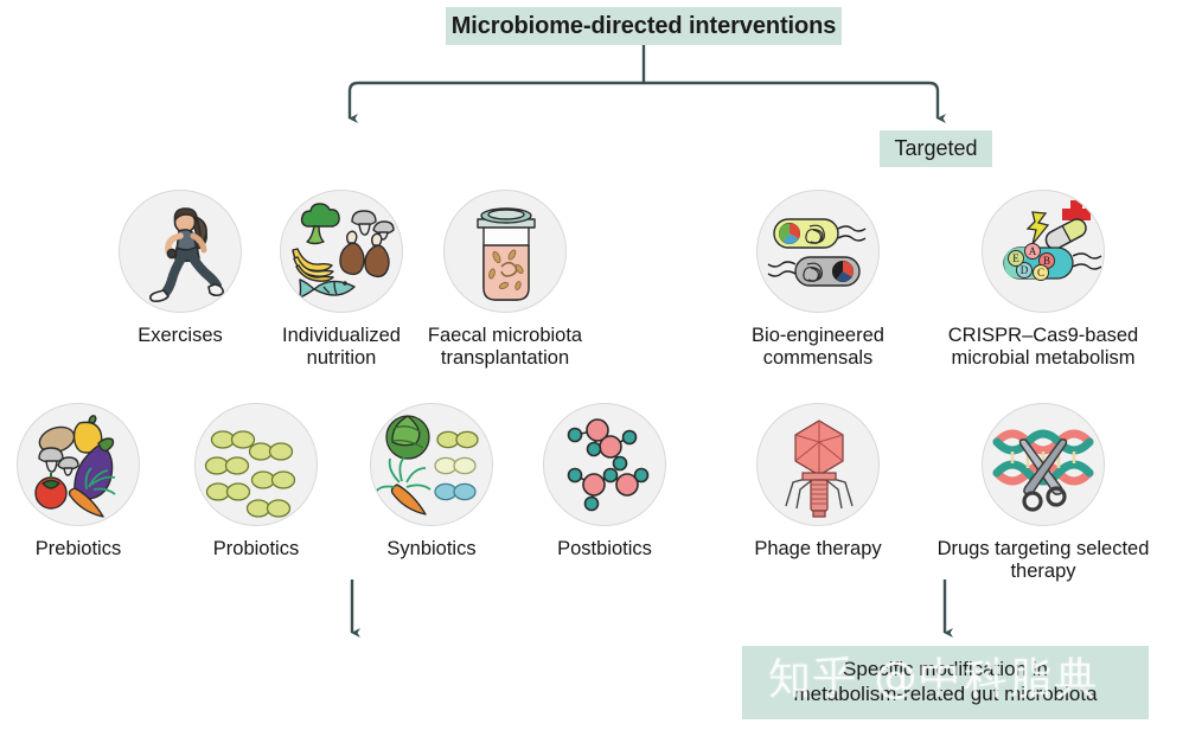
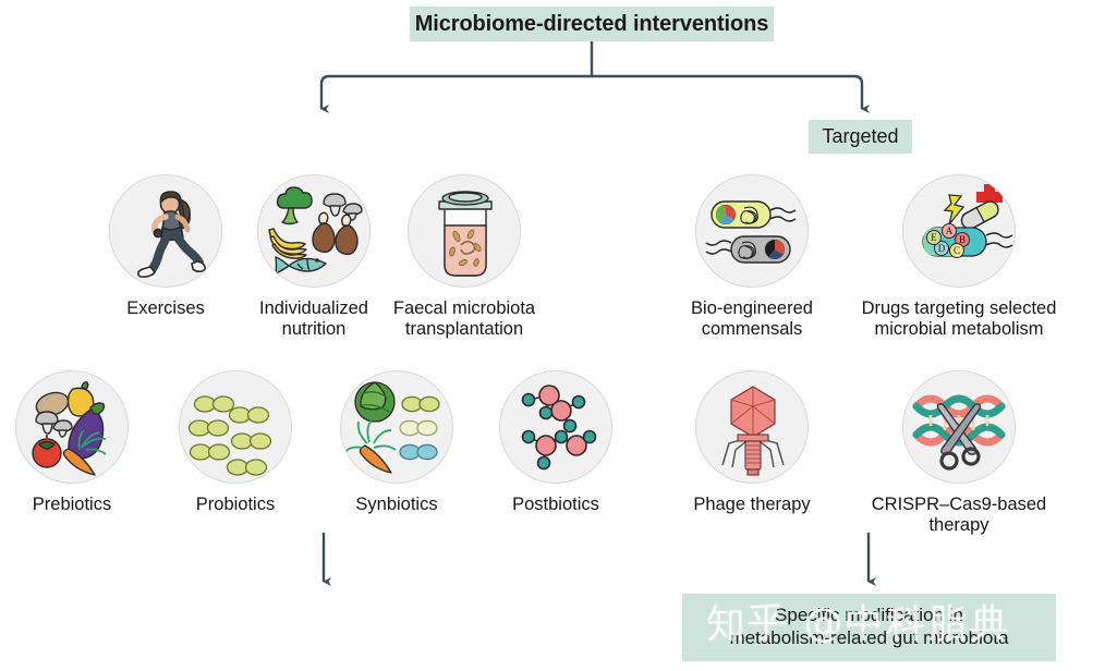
  Microbiome-directed interventions
  Targeted
  Specific modification in
  metabolism-related gut microbiota
  Exercises
  Individualized
  nutrition
  Faecal microbiota
  transplantation
  Prebiotics
  Probiotics
  Synbiotics
  Postbiotics
  Bio-engineered
  commensals
  A
  B
  C
  D
  E
- CRISPR–Cas9-based
+ Drugs targeting selected
  microbial metabolism
  Phage therapy
- Drugs targeting selected
+ CRISPR–Cas9-based
  therapy
  知乎 @中科脂典
